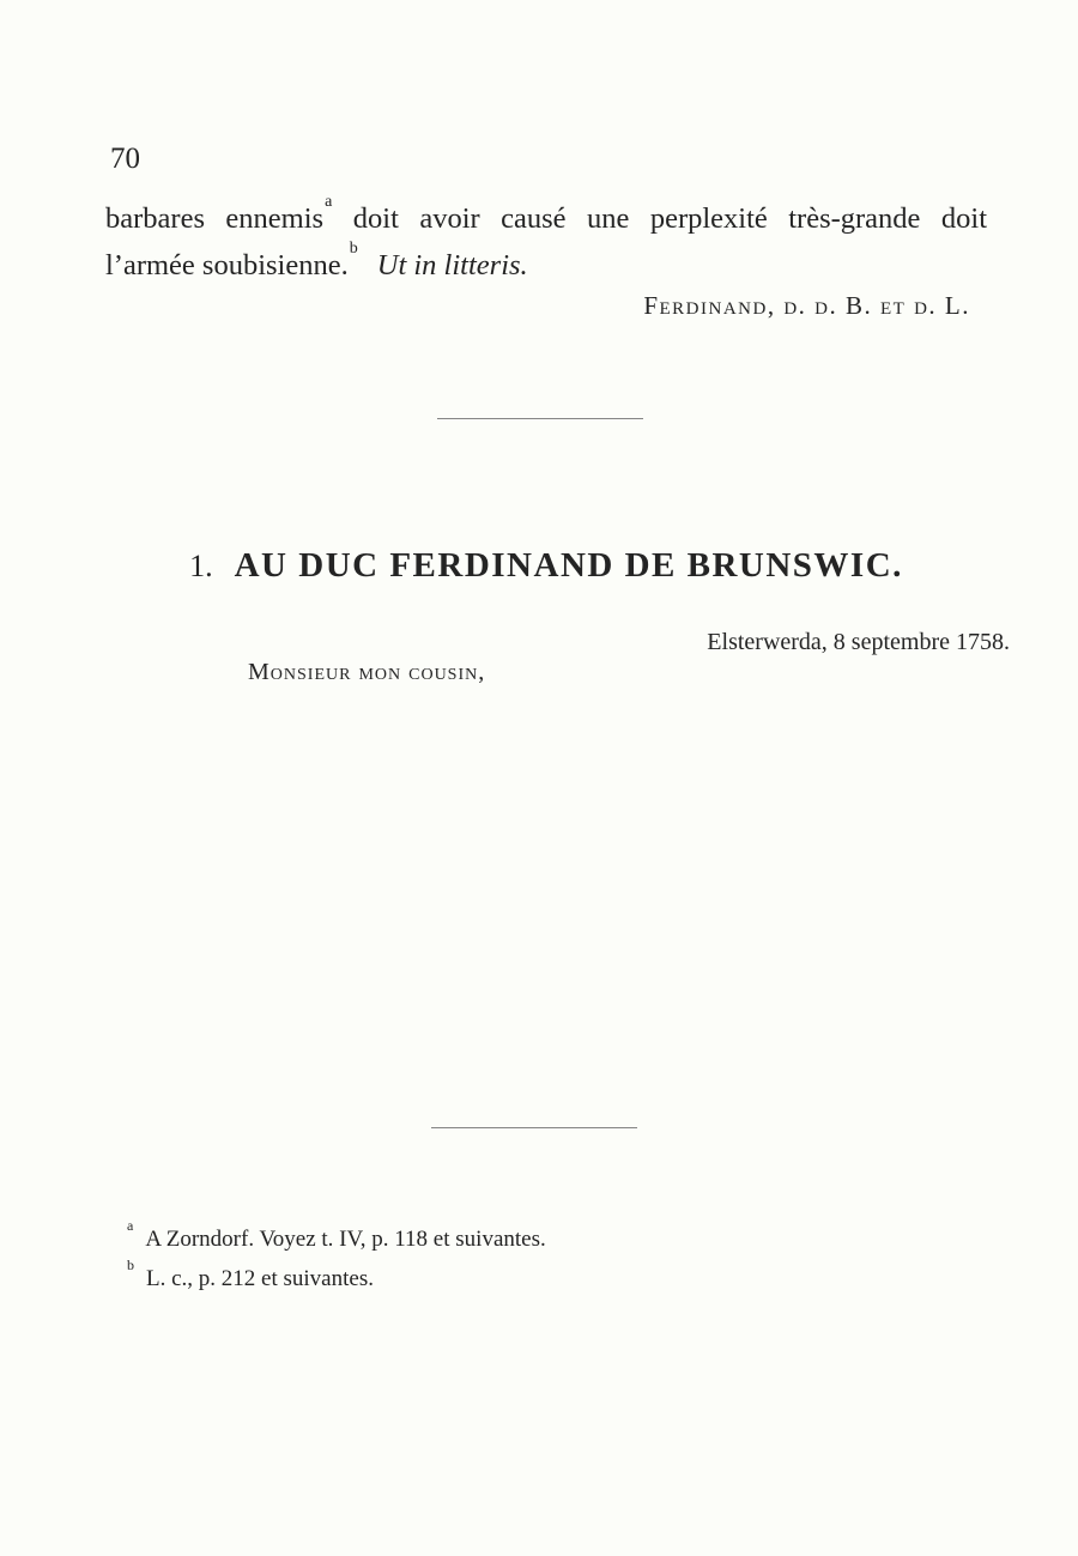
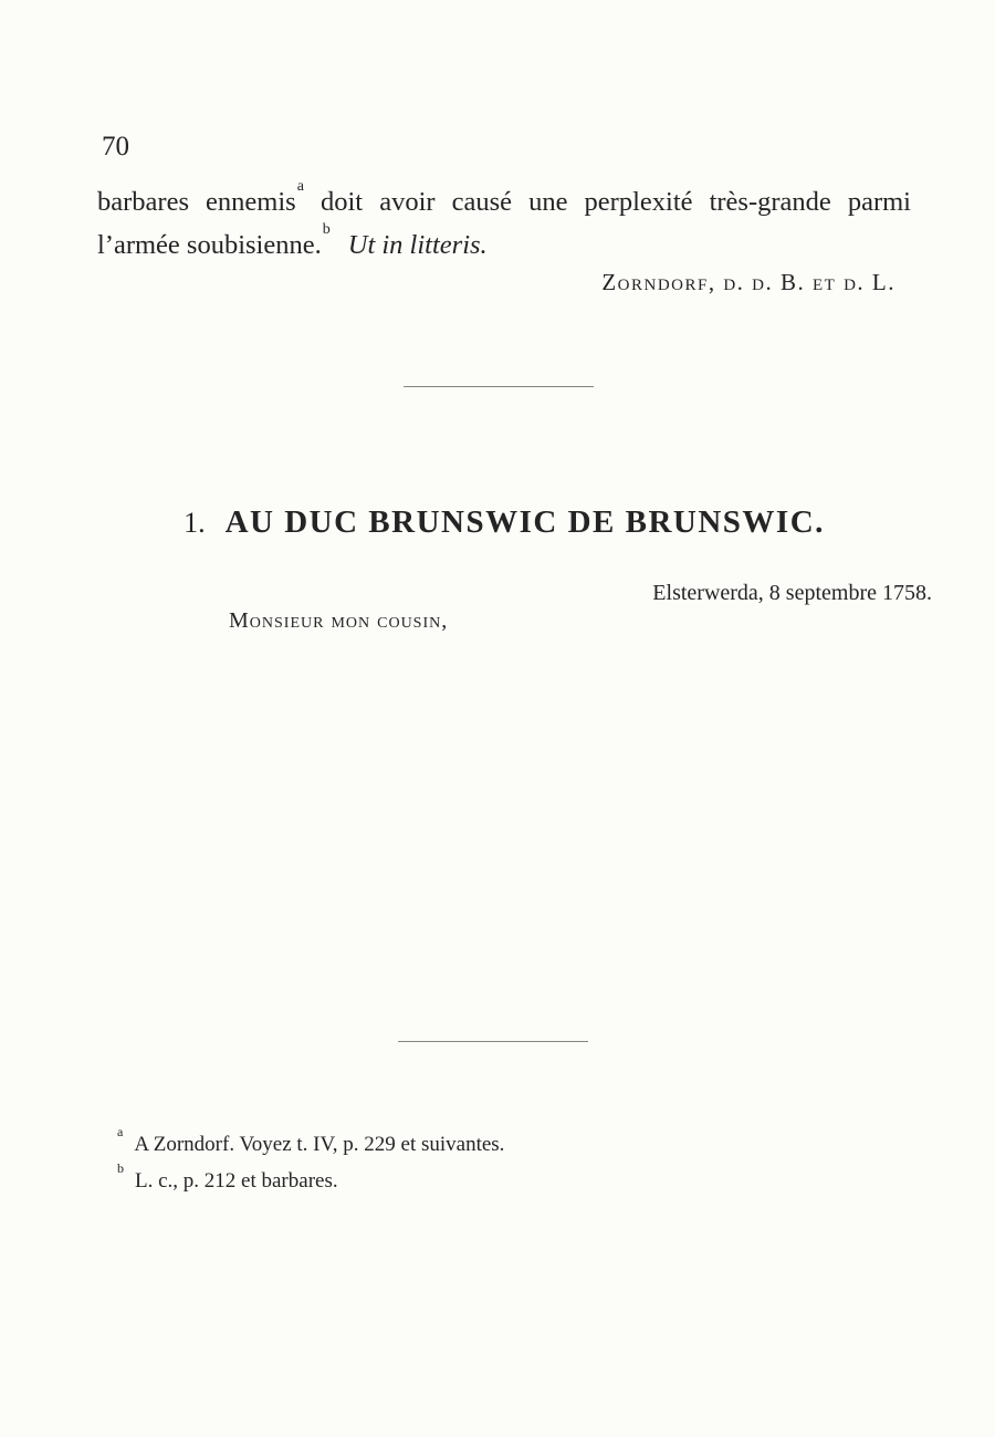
  70
- barbares ennemisa doit avoir causé une perplexité très-grande doit
+ barbares ennemisa doit avoir causé une perplexité très-grande parmi
  l’armée soubisienne.bUt in litteris.
- Ferdinand, d. d. B. et d. L.
+ Zorndorf, d. d. B. et d. L.
  1.
- AU DUC FERDINAND DE BRUNSWIC.
+ AU DUC BRUNSWIC DE BRUNSWIC.
  Elsterwerda, 8 septembre 1758.
  Monsieur mon cousin,
- aA Zorndorf. Voyez t. IV, p. 118 et suivantes.
+ aA Zorndorf. Voyez t. IV, p. 229 et suivantes.
- bL. c., p. 212 et suivantes.
+ bL. c., p. 212 et barbares.
